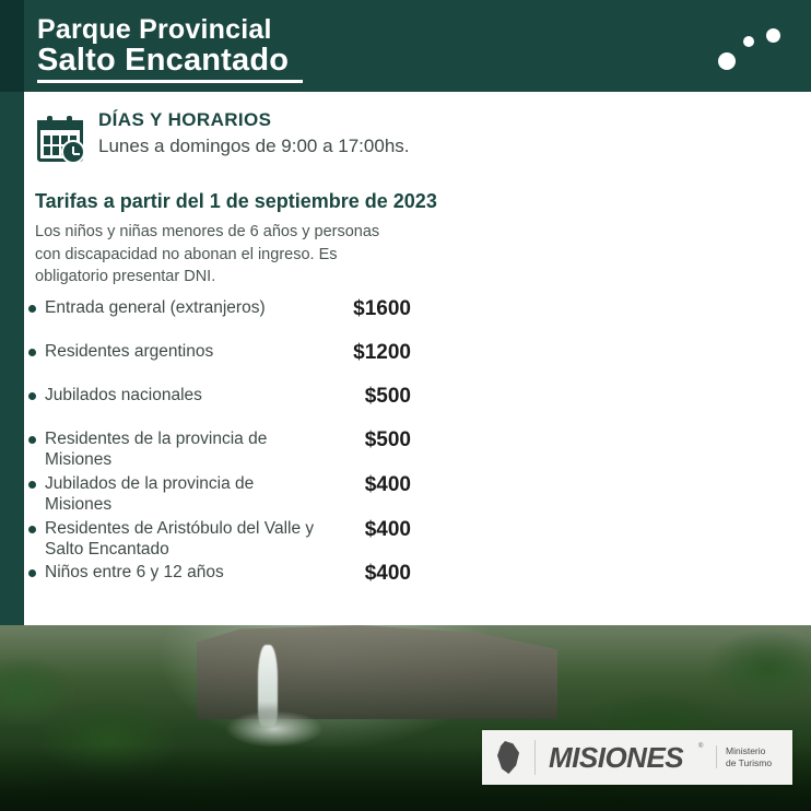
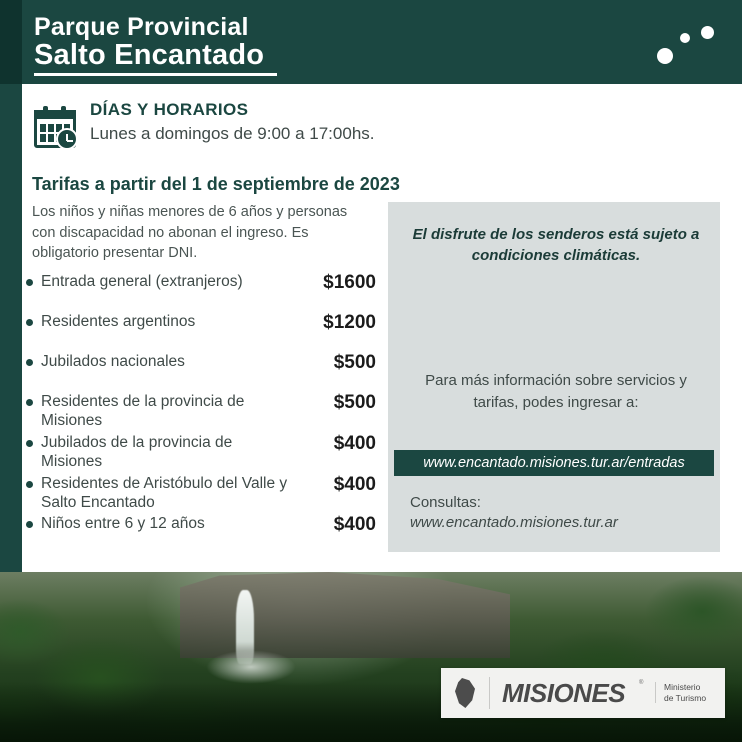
  Parque Provincial
  Salto Encantado
  DÍAS Y HORARIOS
  Lunes a domingos de 9:00 a 17:00hs.
  Tarifas a partir del 1 de septiembre de 2023
  Los niños y niñas menores de 6 años y personas con discapacidad no abonan el ingreso. Es obligatorio presentar DNI.
  Entrada general (extranjeros)
  $1600
  Residentes argentinos
  $1200
  Jubilados nacionales
  $500
  Residentes de la provincia de Misiones
  $500
  Jubilados de la provincia de Misiones
  $400
  Residentes de Aristóbulo del Valle y Salto Encantado
  $400
  Niños entre 6 y 12 años
  $400
+ El disfrute de los senderos está sujeto a condiciones climáticas.
+ Para más información sobre servicios y tarifas, podes ingresar a:
+ www.encantado.misiones.tur.ar/entradas
+ Consultas:
+ www.encantado.misiones.tur.ar
  MISIONES
  Ministerio
  de Turismo
